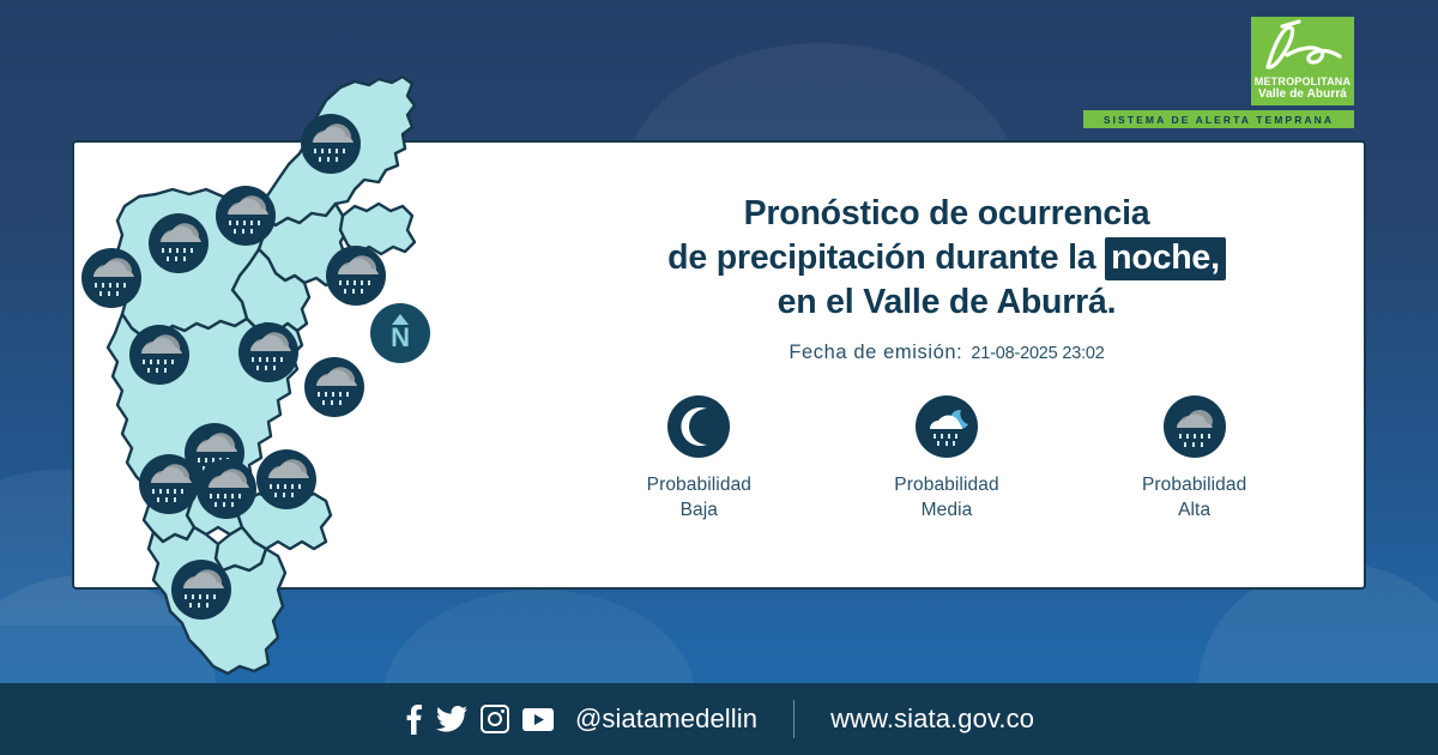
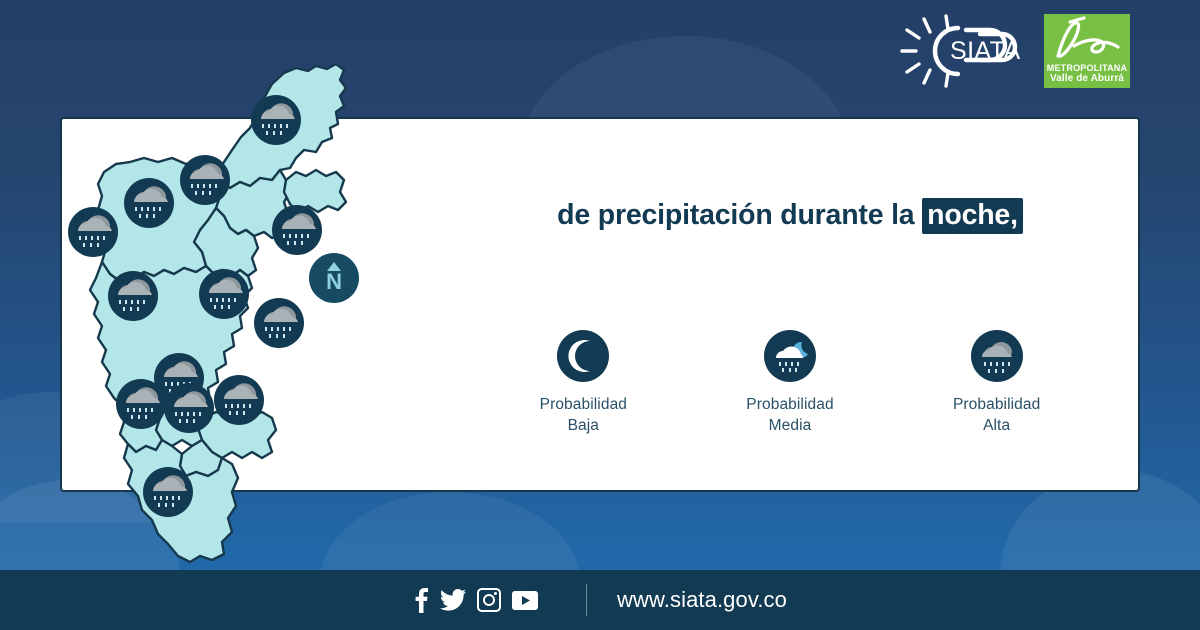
+ SIATA
  METROPOLITANA
  Valle de Aburrá
- SISTEMA DE ALERTA TEMPRANA
  N
- Pronóstico de ocurrencia
  de precipitación durante la noche,
- en el Valle de Aburrá.
- Fecha de emisión:
- 21-08-2025 23:02
  Probabilidad
  Baja
  Probabilidad
  Media
  Probabilidad
  Alta
- @siatamedellin
  www.siata.gov.co
